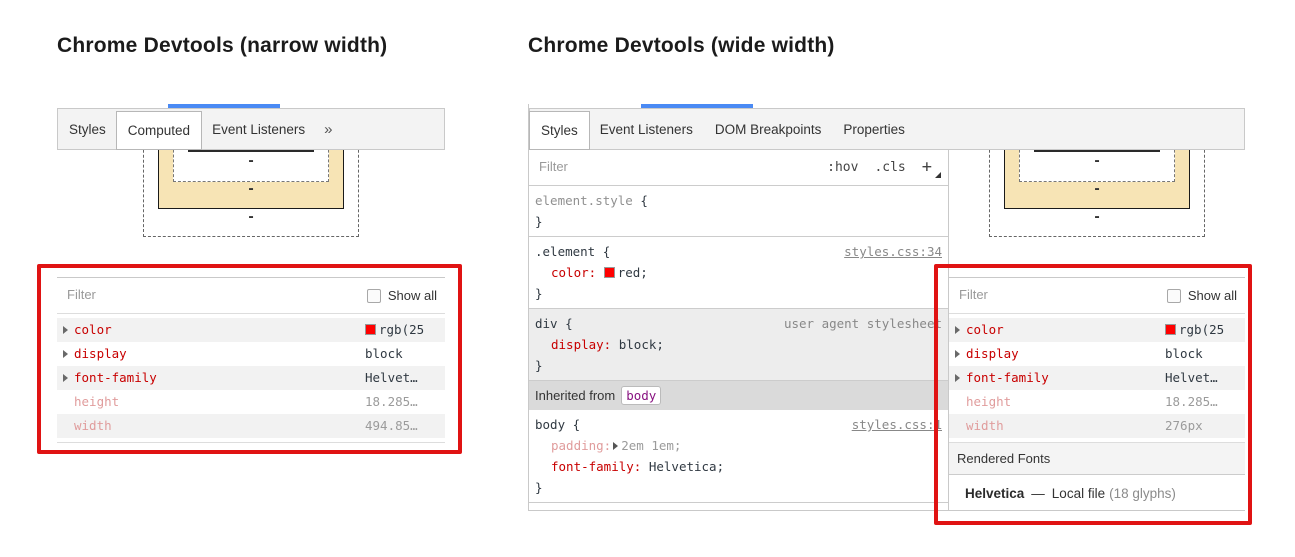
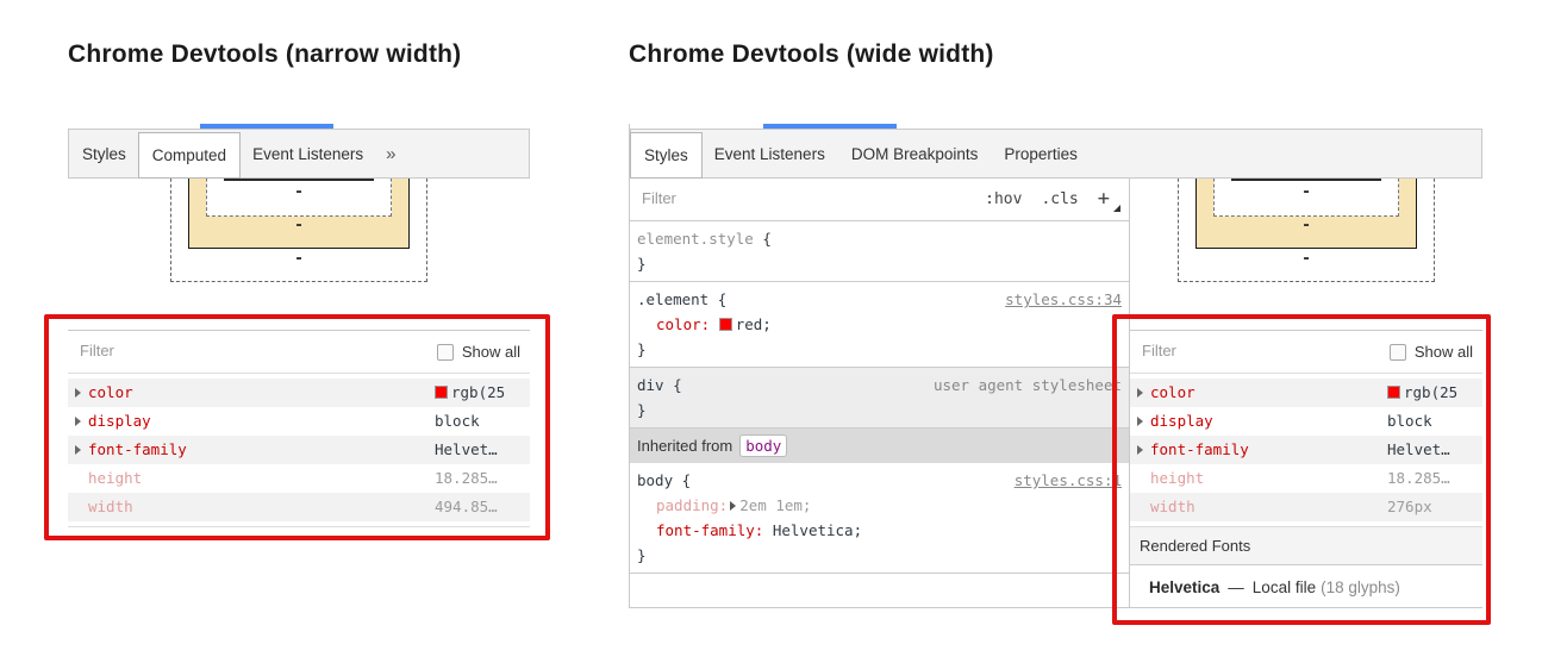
  Chrome Devtools (narrow width)
  Chrome Devtools (wide width)
  Styles
  Computed
  Event Listeners
  »
  -
  -
  -
  Filter
  Show all
  color
  rgb(25
  display
  block
  font-family
  Helvet…
  height
  18.285…
  width
  494.85…
  Styles
  Event Listeners
  DOM Breakpoints
  Properties
  Filter
  :hov
  .cls
  +
  element.style {
  }
  styles.css:34
  .element {
  color: red;
  }
  user agent stylesheet
  div {
- display: block;
  }
  Inherited from
  body
  styles.css:1
  body {
  padding: 2em 1em;
  font-family: Helvetica;
  }
  -
  -
  -
  Filter
  Show all
  color
  rgb(25
  display
  block
  font-family
  Helvet…
  height
  18.285…
  width
  276px
  Rendered Fonts
  Helvetica — Local file (18 glyphs)
